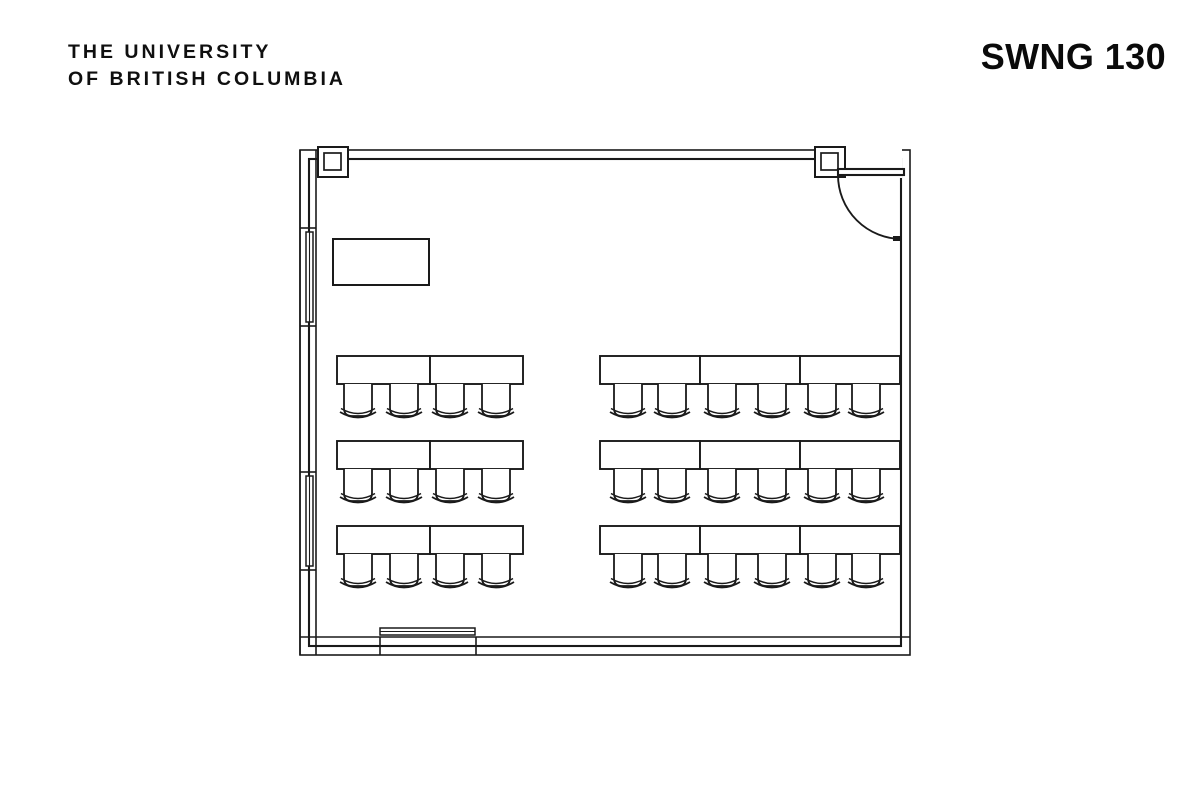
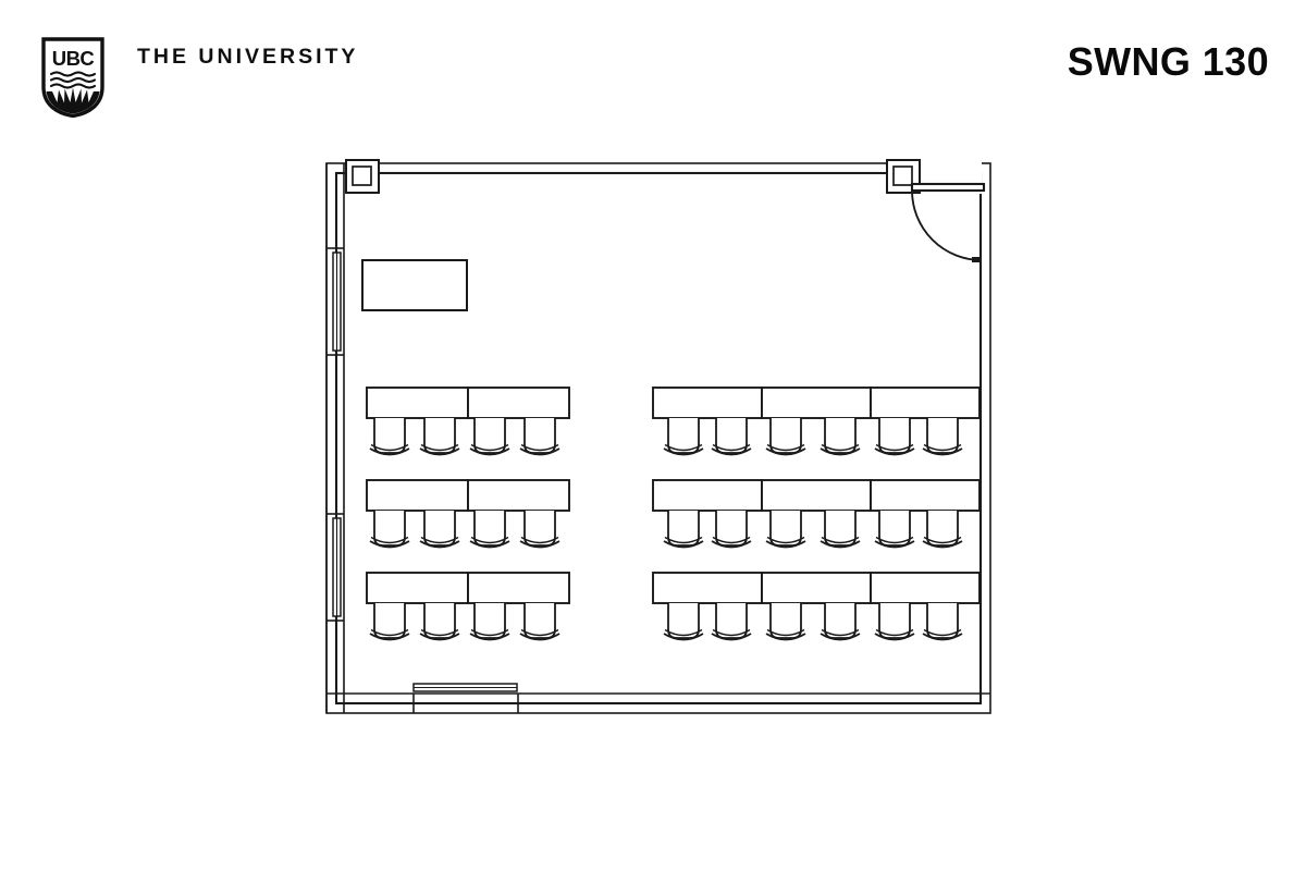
+ UBC
  THE UNIVERSITY
- OF BRITISH COLUMBIA
  SWNG 130
